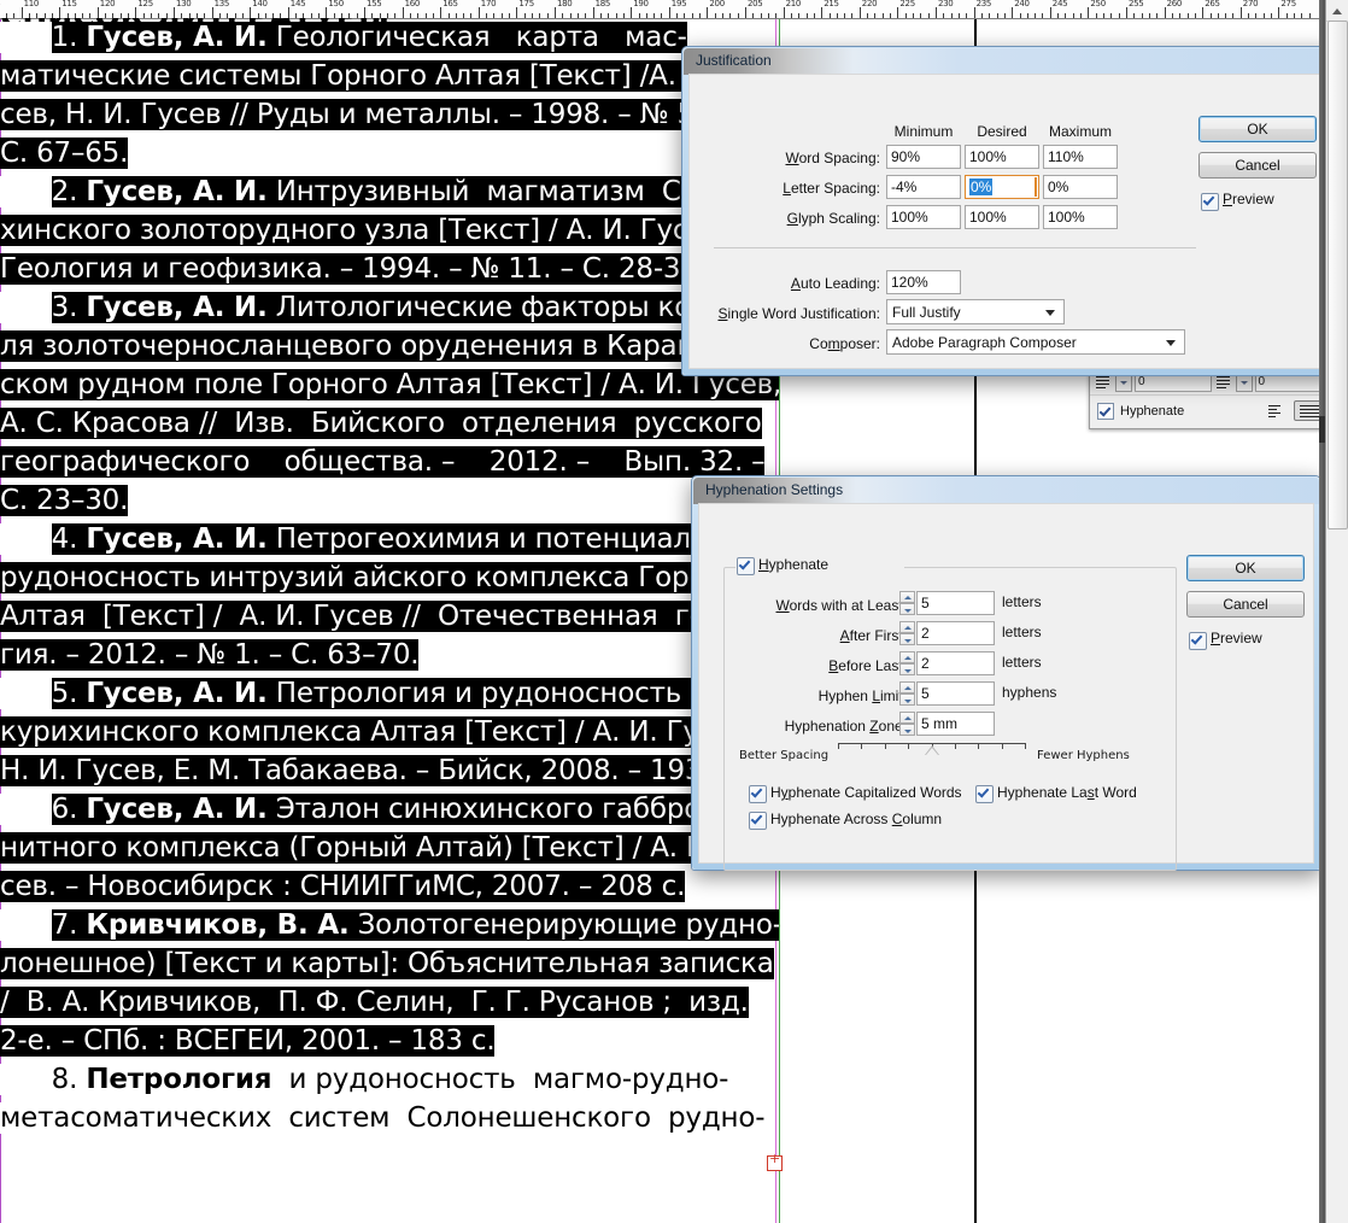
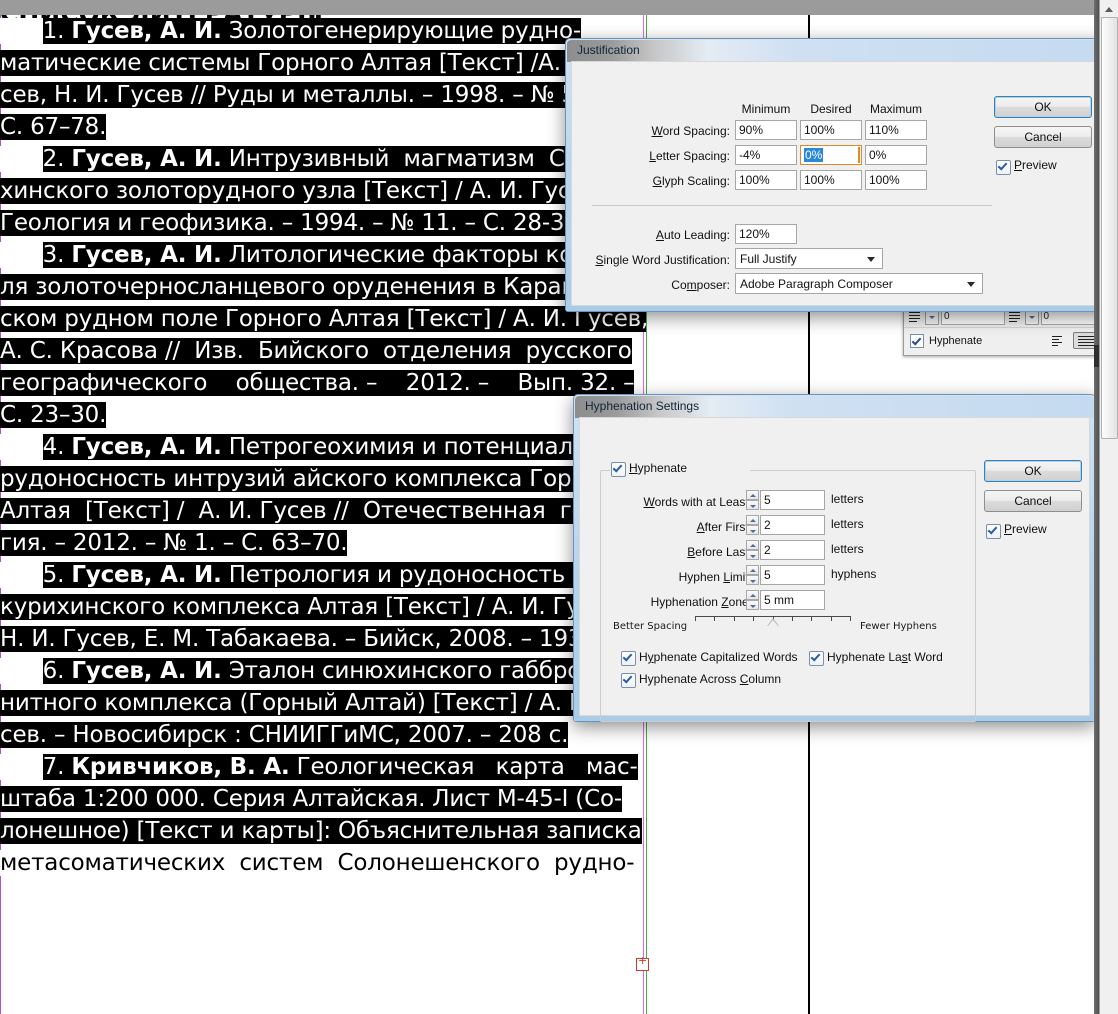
- 110
- 115
- 120
- 125
- 130
- 135
- 140
- 145
- 150
- 155
- 160
- 165
- 170
- 175
- 180
- 185
- 190
- 195
- 200
- 205
- 210
- 215
- 220
- 225
- 230
- 235
- 240
- 245
- 250
- 255
- 260
- 265
- 270
- 275
- 1. Гусев, А. И. Геологическая карта мас-
+ 1. Гусев, А. И. Золотогенерирующие рудно-
  матические системы Горного Алтая [Текст] /А.
  сев, Н. И. Гусев // Руды и металлы. – 1998. – №
- С. 67–65.
+ С. 67–78.
  2. Гусев, А. И. Интрузивный магматизм С
  хинского золоторудного узла [Текст] / А. И. Гу
  Геология и геофизика. – 1994. – № 11. – С. 28-3
  3. Гусев, А. И. Литологические факторы к
  ля золоточерносланцевого оруденения в Кара
  ском рудном поле Горного Алтая [Текст] / А. И. Гусев,
  А. С. Красова // Изв. Бийского отделения русского
  географического общества. – 2012. – Вып. 32. –
  С. 23–30.
  4. Гусев, А. И. Петрогеохимия и потенциал
  рудоносность интрузий айского комплекса Гор
  Алтая [Текст] / А. И. Гусев // Отечественная г
  гия. – 2012. – № 1. – С. 63–70.
  5. Гусев, А. И. Петрология и рудоносность
  курихинского комплекса Алтая [Текст] / А. И. Г
  Н. И. Гусев, Е. М. Табакаева. – Бийск, 2008. – 19
  6. Гусев, А. И. Эталон синюхинского габбр
  нитного комплекса (Горный Алтай) [Текст] / А.
  сев. – Новосибирск : СНИИГГиМС, 2007. – 208 с.
- 7. Кривчиков, В. А. Золотогенерирующие рудно-
+ 7. Кривчиков, В. А. Геологическая карта мас-
+ штаба 1:200 000. Серия Алтайская. Лист М-45-I (Со-
  лонешное) [Текст и карты]: Объяснительная записка
- / В. А. Кривчиков, П. Ф. Селин, Г. Г. Русанов ; изд.
- 2-е. – СПб. : ВСЕГЕИ, 2001. – 183 с.
- 8. Петрология и рудоносность магмо-рудно-
  метасоматических систем Солонешенского рудно-
  0
  0
  Hyphenate
  Justification
  Minimum
  Desired
  Maximum
  Word Spacing:
  90%
  100%
  110%
  Letter Spacing:
  -4%
  0%
  0%
  Glyph Scaling:
  100%
  100%
  100%
  Auto Leading:
  120%
  Single Word Justification:
  Full Justify
  Composer:
  Adobe Paragraph Composer
  OK
  Cancel
  Preview
  Hyphenation Settings
  Hyphenate
  Words with at Leas
  5
  letters
  After Firs
  2
  letters
  Before Las
  2
  letters
  Hyphen Limi
  5
  hyphens
  Hyphenation Zon
  5 mm
  Better Spacing
  Fewer Hyphens
  Hyphenate Capitalized Words
  Hyphenate Last Word
  Hyphenate Across Column
  OK
  Cancel
  Preview
